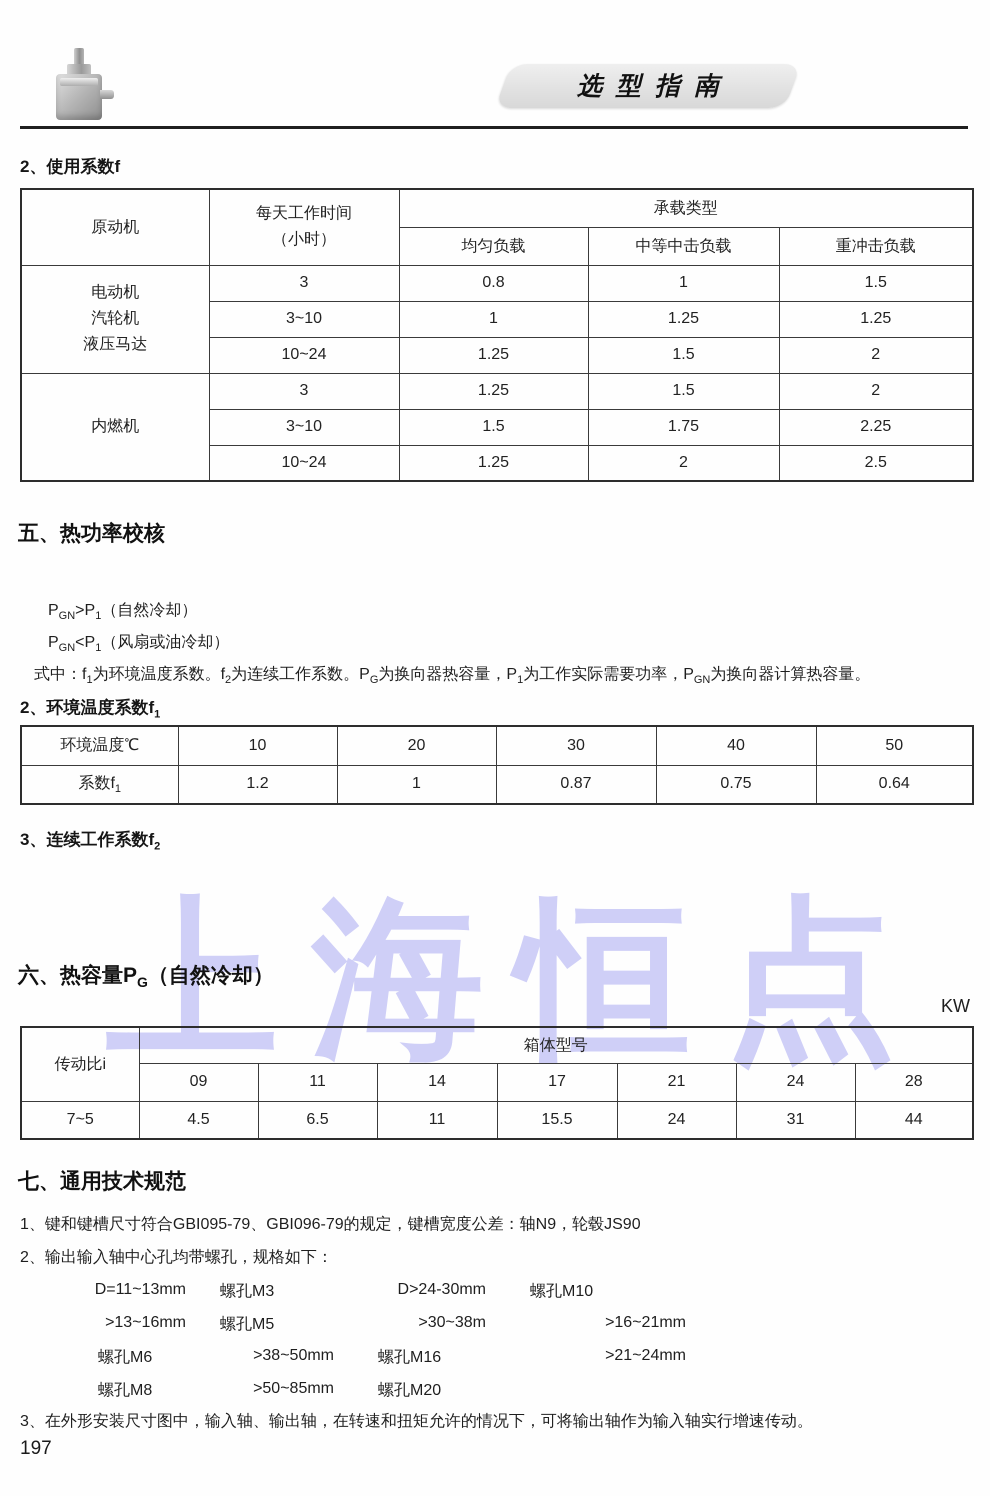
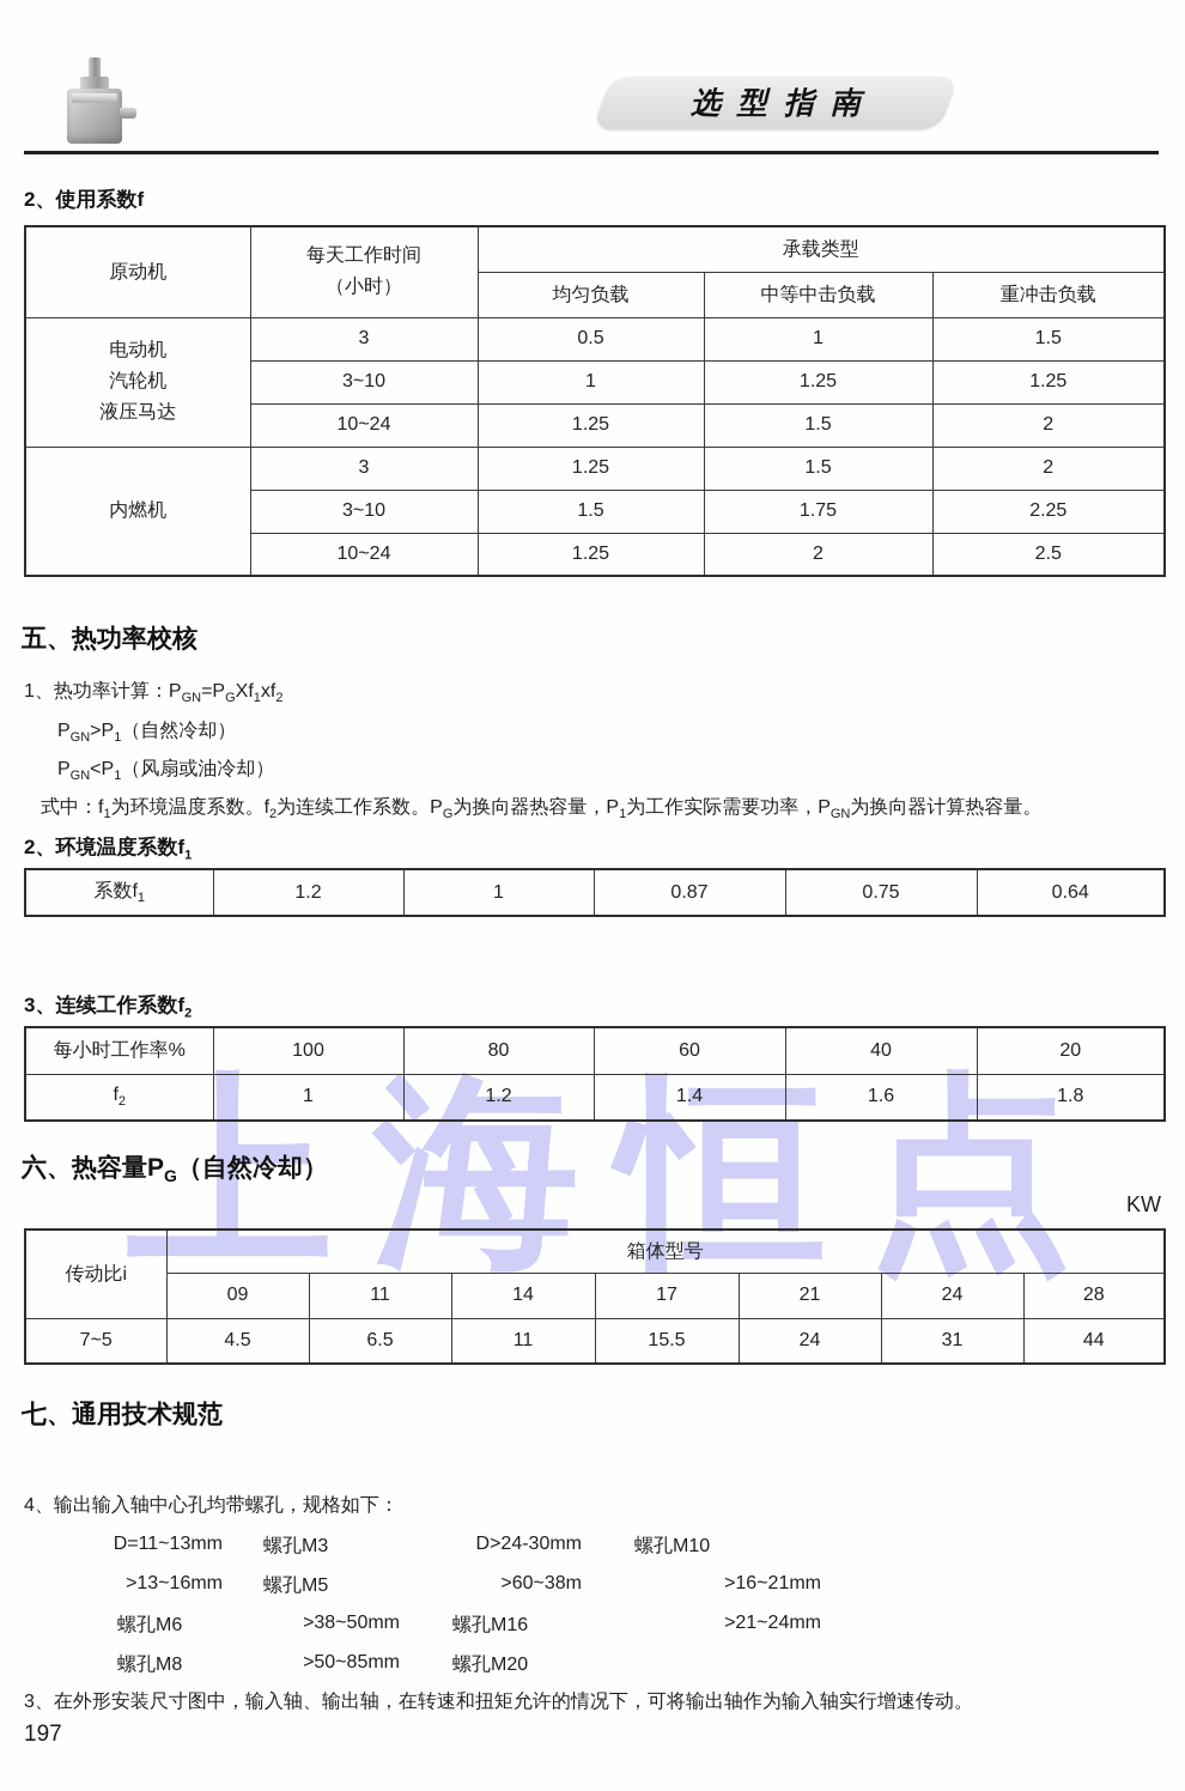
  上海恒点
  选型指南
  2、使用系数f
  原动机	每天工作时间 （小时）	承载类型
  均匀负载	中等中击负载	重冲击负载
- 电动机 汽轮机 液压马达	3	0.8	1	1.5
+ 电动机 汽轮机 液压马达	3	0.5	1	1.5
  3~10	1	1.25	1.25
  10~24	1.25	1.5	2
  内燃机	3	1.25	1.5	2
  3~10	1.5	1.75	2.25
  10~24	1.25	2	2.5
  五、热功率校核
+ 1、热功率计算：PGN=PGXf1xf2
  PGN>P1（自然冷却）
  PGN<P1（风扇或油冷却）
  式中：f1为环境温度系数。f2为连续工作系数。PG为换向器热容量，P1为工作实际需要功率，PGN为换向器计算热容量。
  2、环境温度系数f1
- 环境温度℃	10	20	30	40	50
  系数f1	1.2	1	0.87	0.75	0.64
  3、连续工作系数f2
+ 每小时工作率%	100	80	60	40	20
+ f2	1	1.2	1.4	1.6	1.8
  六、热容量PG（自然冷却）
  KW
  传动比i	箱体型号
  09	11	14	17	21	24	28
  7~5	4.5	6.5	11	15.5	24	31	44
  七、通用技术规范
- 1、键和键槽尺寸符合GBI095-79、GBI096-79的规定，键槽宽度公差：轴N9，轮毂JS90
- 2、输出输入轴中心孔均带螺孔，规格如下：
+ 4、输出输入轴中心孔均带螺孔，规格如下：
  D=11~13mm
  螺孔M3
  D>24-30mm
  螺孔M10
  >13~16mm
  螺孔M5
- >30~38m
+ >60~38m
  >16~21mm
  螺孔M6
  >38~50mm
  螺孔M16
  >21~24mm
  螺孔M8
  >50~85mm
  螺孔M20
  3、在外形安装尺寸图中，输入轴、输出轴，在转速和扭矩允许的情况下，可将输出轴作为输入轴实行增速传动。
  197
